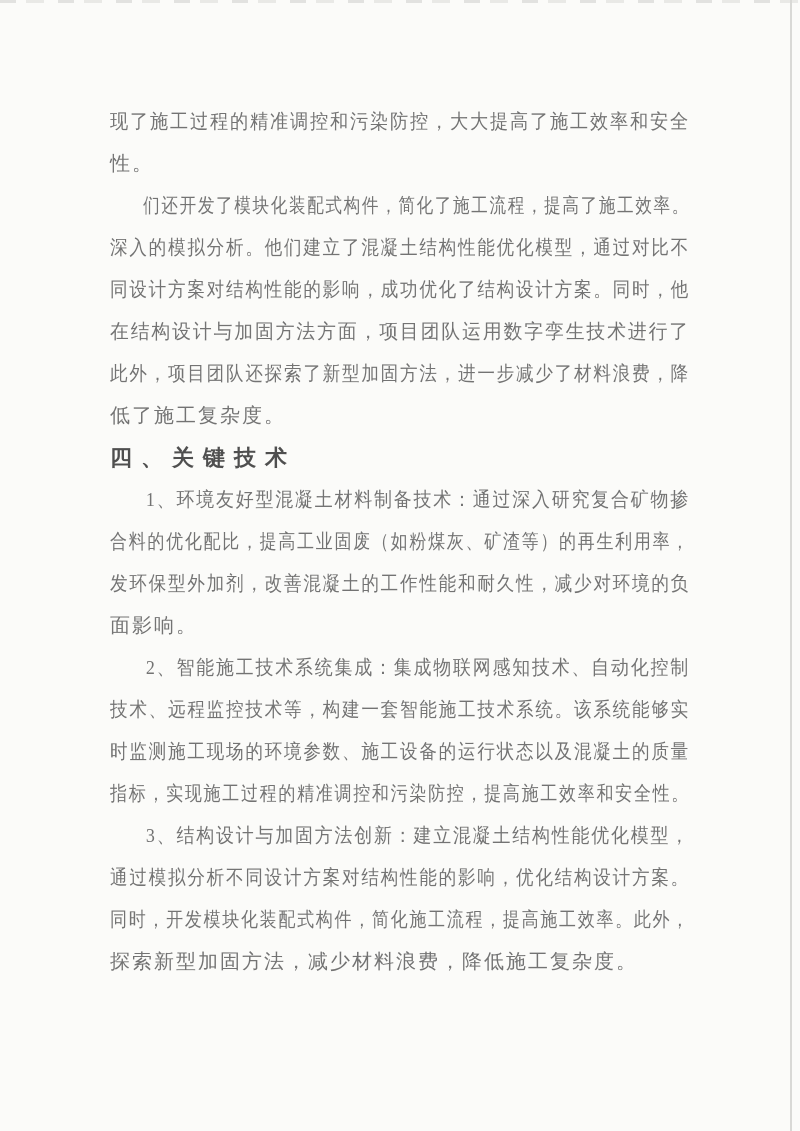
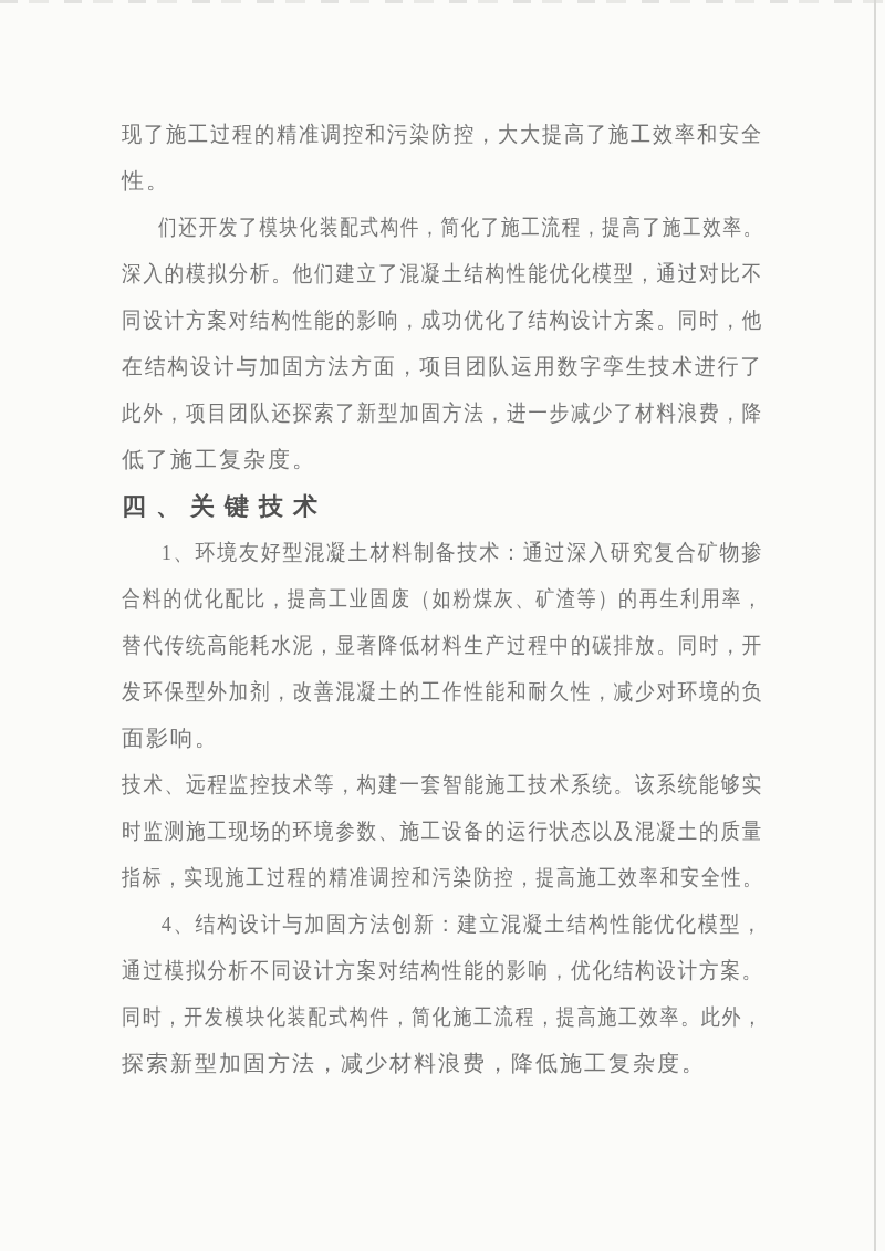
  现了施工过程的精准调控和污染防控，大大提高了施工效率和安全
  性。
  们还开发了模块化装配式构件，简化了施工流程，提高了施工效率。
  深入的模拟分析。他们建立了混凝土结构性能优化模型，通过对比不
  同设计方案对结构性能的影响，成功优化了结构设计方案。同时，他
  在结构设计与加固方法方面，项目团队运用数字孪生技术进行了
  此外，项目团队还探索了新型加固方法，进一步减少了材料浪费，降
  低了施工复杂度。
  四、关键技术
  1、环境友好型混凝土材料制备技术：通过深入研究复合矿物掺
  合料的优化配比，提高工业固废（如粉煤灰、矿渣等）的再生利用率，
+ 替代传统高能耗水泥，显著降低材料生产过程中的碳排放。同时，开
  发环保型外加剂，改善混凝土的工作性能和耐久性，减少对环境的负
  面影响。
- 2、智能施工技术系统集成：集成物联网感知技术、自动化控制
  技术、远程监控技术等，构建一套智能施工技术系统。该系统能够实
  时监测施工现场的环境参数、施工设备的运行状态以及混凝土的质量
  指标，实现施工过程的精准调控和污染防控，提高施工效率和安全性。
- 3、结构设计与加固方法创新：建立混凝土结构性能优化模型，
+ 4、结构设计与加固方法创新：建立混凝土结构性能优化模型，
  通过模拟分析不同设计方案对结构性能的影响，优化结构设计方案。
  同时，开发模块化装配式构件，简化施工流程，提高施工效率。此外，
  探索新型加固方法，减少材料浪费，降低施工复杂度。
